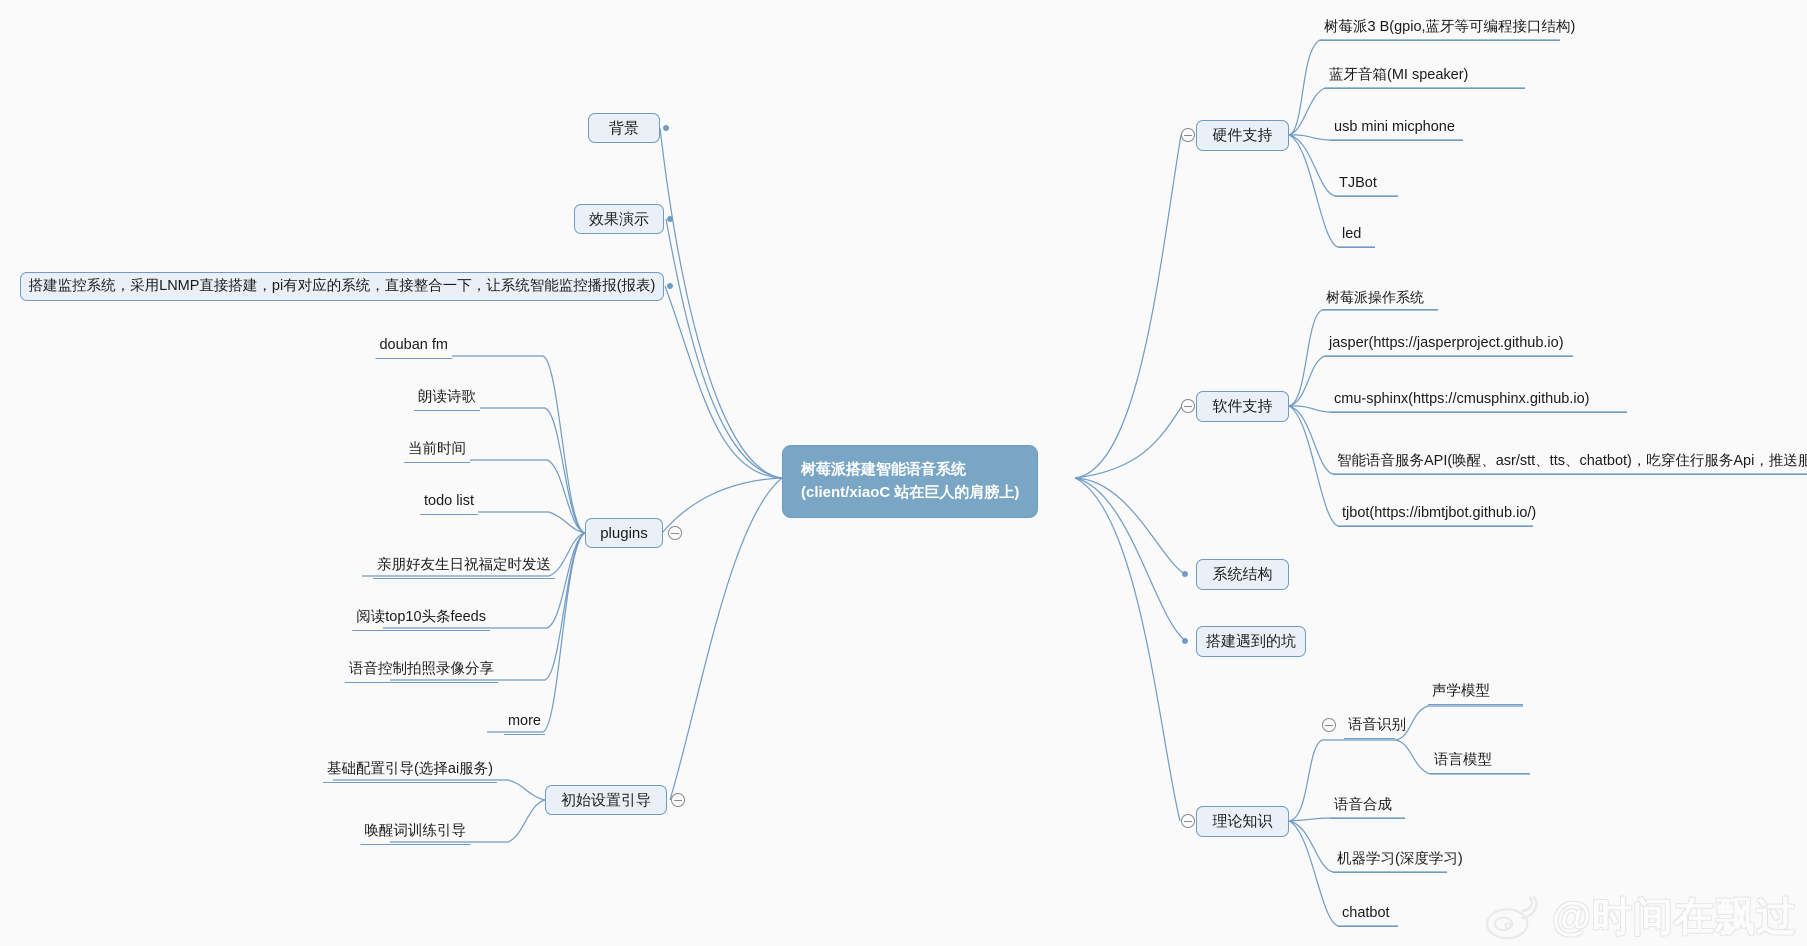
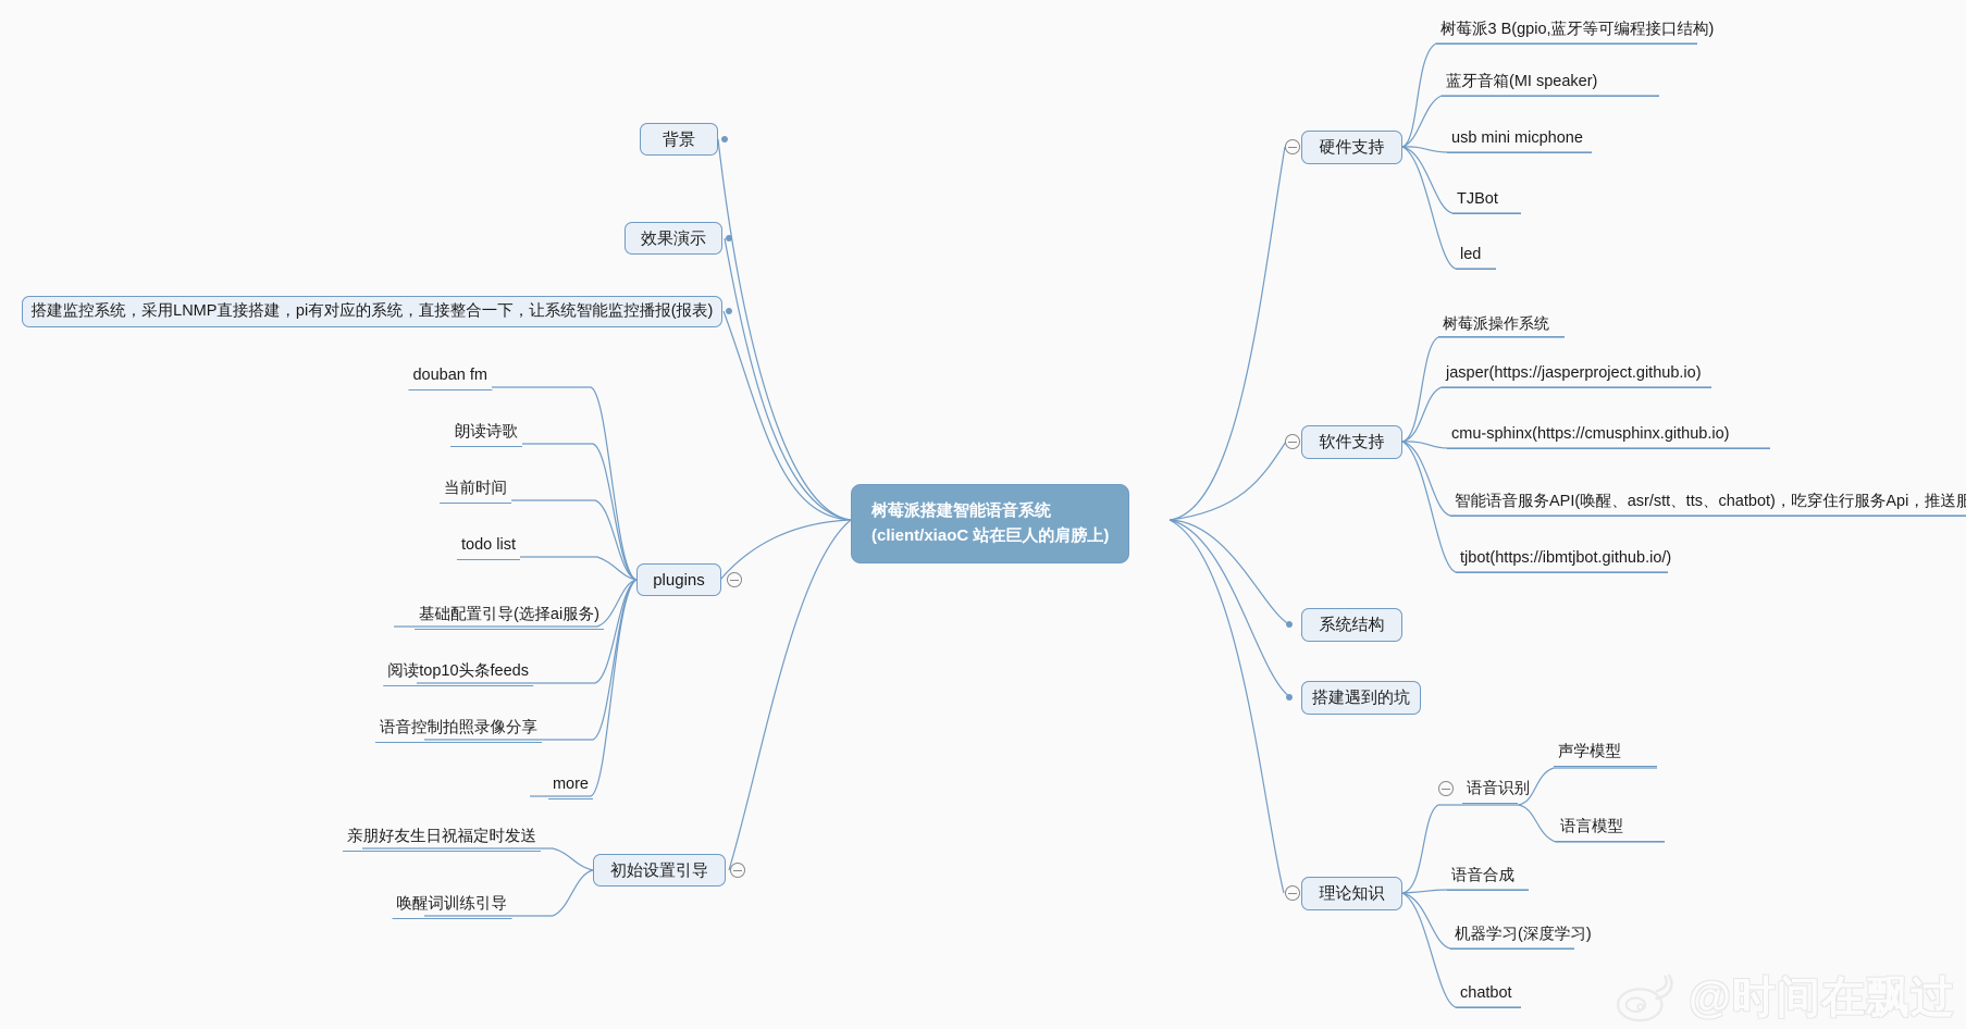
  树莓派搭建智能语音系统
  (client/xiaoC 站在巨人的肩膀上)
  背景
  效果演示
  搭建监控系统，采用LNMP直接搭建，pi有对应的系统，直接整合一下，让系统智能监控播报(报表)
  plugins
  初始设置引导
  douban fm
  朗读诗歌
  当前时间
  todo list
- 亲朋好友生日祝福定时发送
+ 基础配置引导(选择ai服务)
  阅读top10头条feeds
  语音控制拍照录像分享
  more
- 基础配置引导(选择ai服务)
+ 亲朋好友生日祝福定时发送
  唤醒词训练引导
  硬件支持
  软件支持
  系统结构
  搭建遇到的坑
  理论知识
  树莓派3 B(gpio,蓝牙等可编程接口结构)
  蓝牙音箱(MI speaker)
  usb mini micphone
  TJBot
  led
  树莓派操作系统
  jasper(https://jasperproject.github.io)
  cmu-sphinx(https://cmusphinx.github.io)
  智能语音服务API(唤醒、asr/stt、tts、chatbot)，吃穿住行服务Api，推送服
  tjbot(https://ibmtjbot.github.io/)
  语音识别
  语音合成
  机器学习(深度学习)
  chatbot
  声学模型
  语言模型
